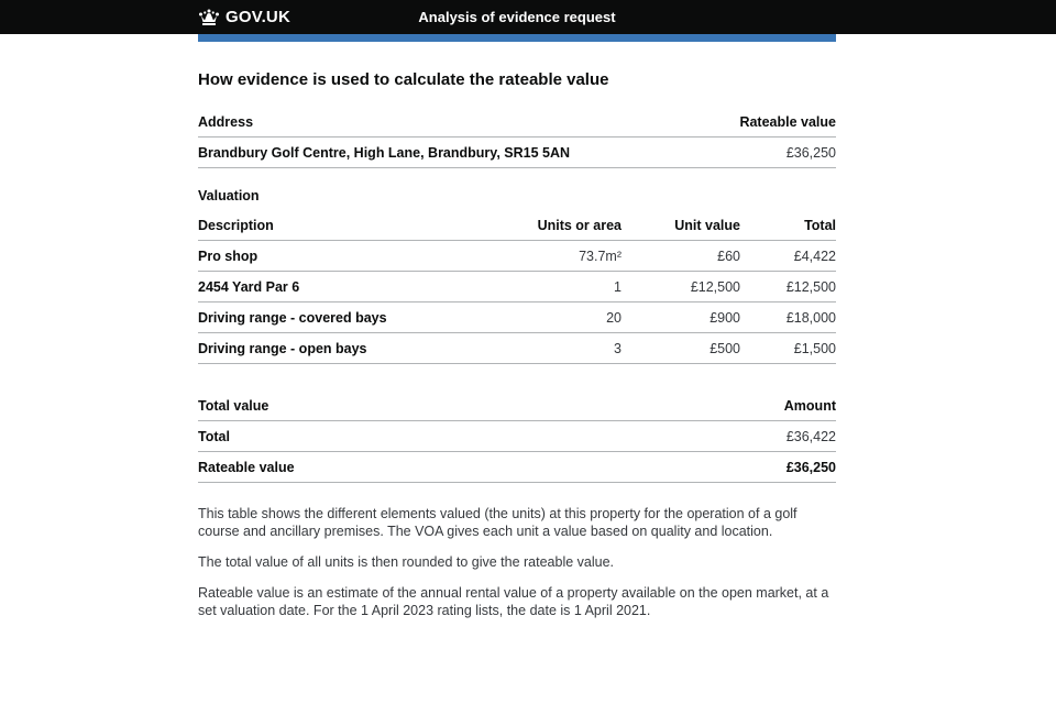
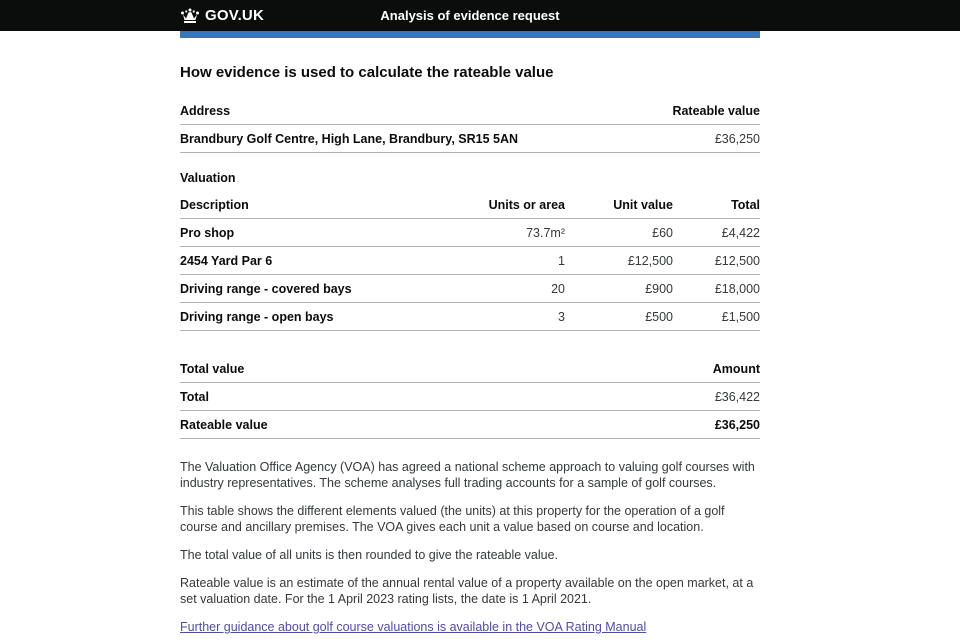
  GOV.UK
  Analysis of evidence request
  How evidence is used to calculate the rateable value
  Address	Rateable value
  Brandbury Golf Centre, High Lane, Brandbury, SR15 5AN	£36,250
  Valuation
  Description	Units or area	Unit value	Total
  Pro shop	73.7m²	£60	£4,422
  2454 Yard Par 6	1	£12,500	£12,500
  Driving range - covered bays	20	£900	£18,000
  Driving range - open bays	3	£500	£1,500
  Total value	Amount
  Total	£36,422
  Rateable value	£36,250
+ The Valuation Office Agency (VOA) has agreed a national scheme approach to valuing golf courses with industry representatives. The scheme analyses full trading accounts for a sample of golf courses.
- This table shows the different elements valued (the units) at this property for the operation of a golf course and ancillary premises. The VOA gives each unit a value based on quality and location.
+ This table shows the different elements valued (the units) at this property for the operation of a golf course and ancillary premises. The VOA gives each unit a value based on course and location.
  The total value of all units is then rounded to give the rateable value.
  Rateable value is an estimate of the annual rental value of a property available on the open market, at a set valuation date. For the 1 April 2023 rating lists, the date is 1 April 2021.
+ Further guidance about golf course valuations is available in the VOA Rating Manual
